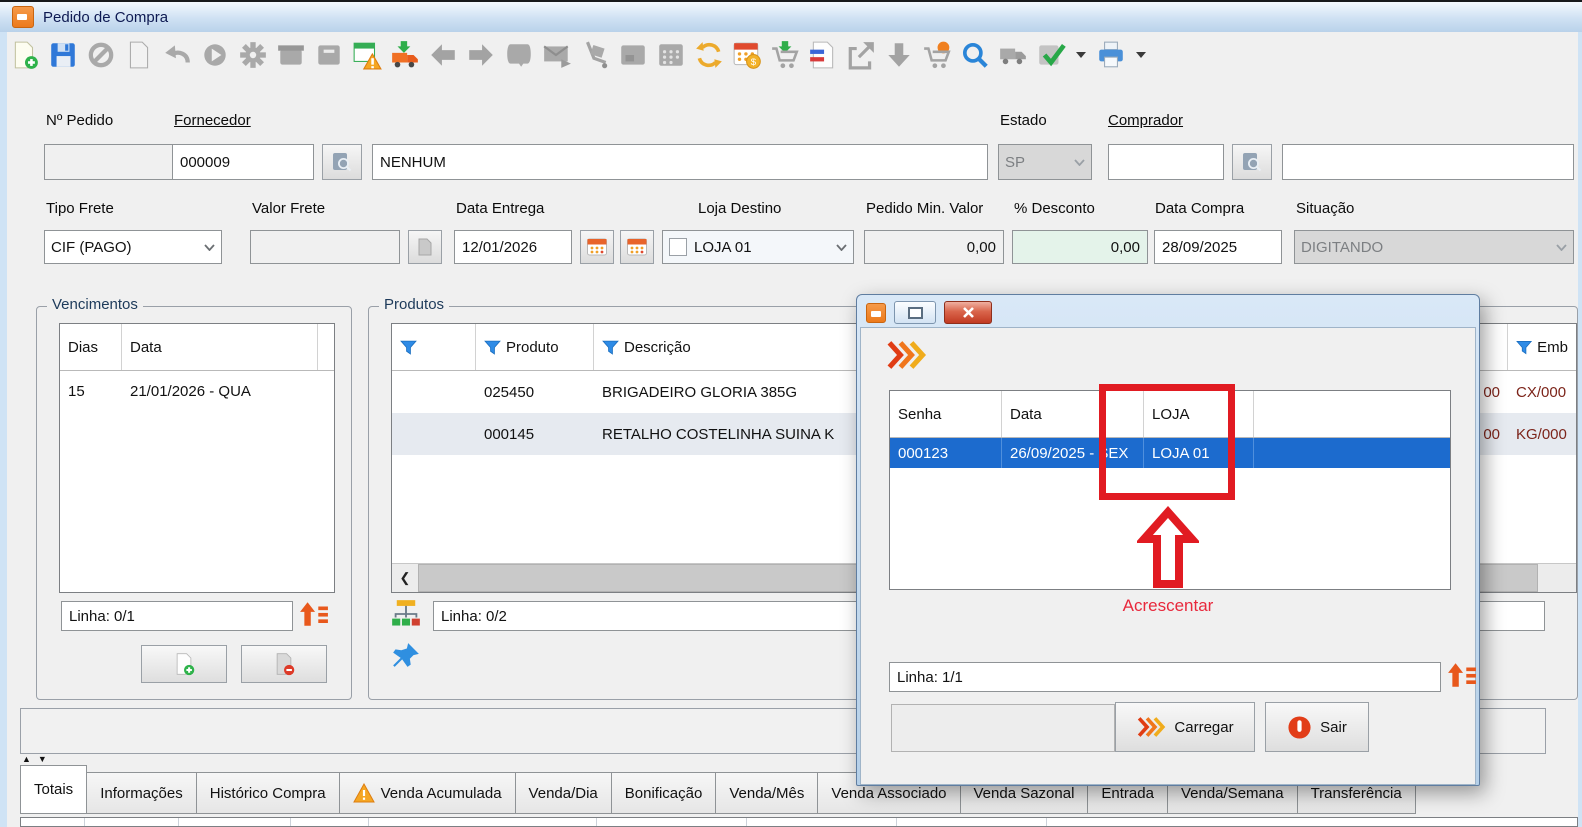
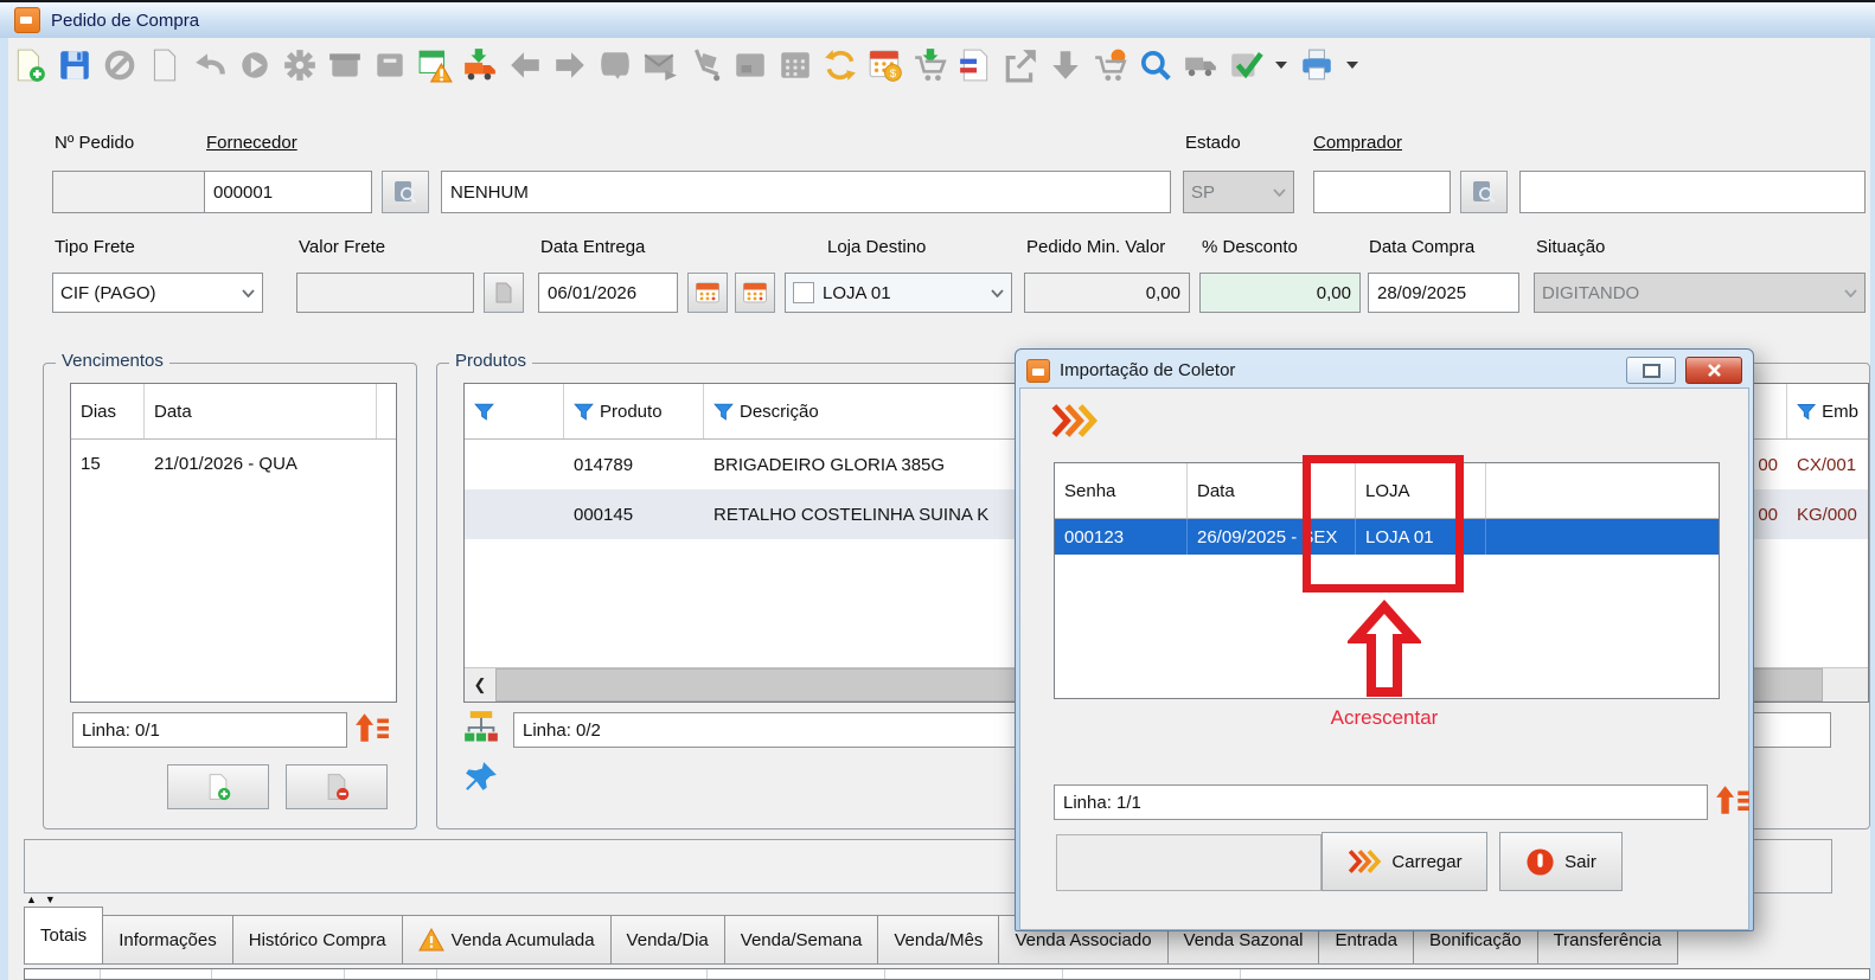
  Pedido de Compra
  $
  Nº Pedido
  Fornecedor
  Estado
  Comprador
- 000009
+ 000001
  NENHUM
  SP
  Tipo Frete
  Valor Frete
  Data Entrega
  Loja Destino
  Pedido Min. Valor
  % Desconto
  Data Compra
  Situação
  CIF (PAGO)
- 12/01/2026
+ 06/01/2026
  LOJA 01
  0,00
  0,00
  28/09/2025
  DIGITANDO
  Vencimentos
  Dias
  Data
  15
  21/01/2026 - QUA
  Linha: 0/1
  Produtos
  Produto
  Descrição
  Emb
- 025450
+ 014789
  BRIGADEIRO GLORIA 385G
  00
- CX/000
+ CX/001
  000145
  RETALHO COSTELINHA SUINA K
  00
  KG/000
  ❮
  Linha: 0/2
  ▲▼
  Totais
  Informações
  Histórico Compra
  Venda Acumulada
  Venda/Dia
- Bonificação
+ Venda/Semana
  Venda/Mês
  Venda Associado
  Venda Sazonal
  Entrada
- Venda/Semana
+ Bonificação
  Transferência
+ Importação de Coletor
  Senha
  Data
  LOJA
  000123
  26/09/2025 - SEX
  LOJA 01
  Acrescentar
  Linha: 1/1
  Carregar
  Sair
